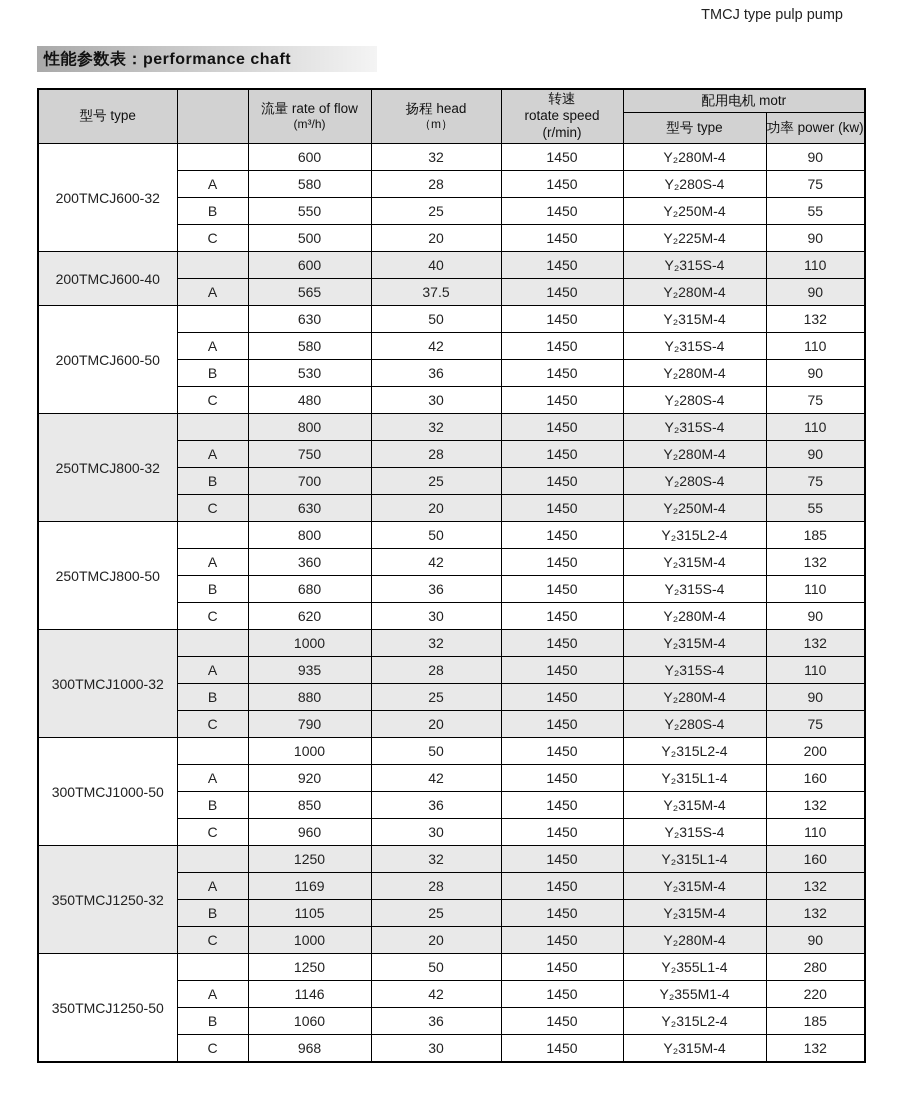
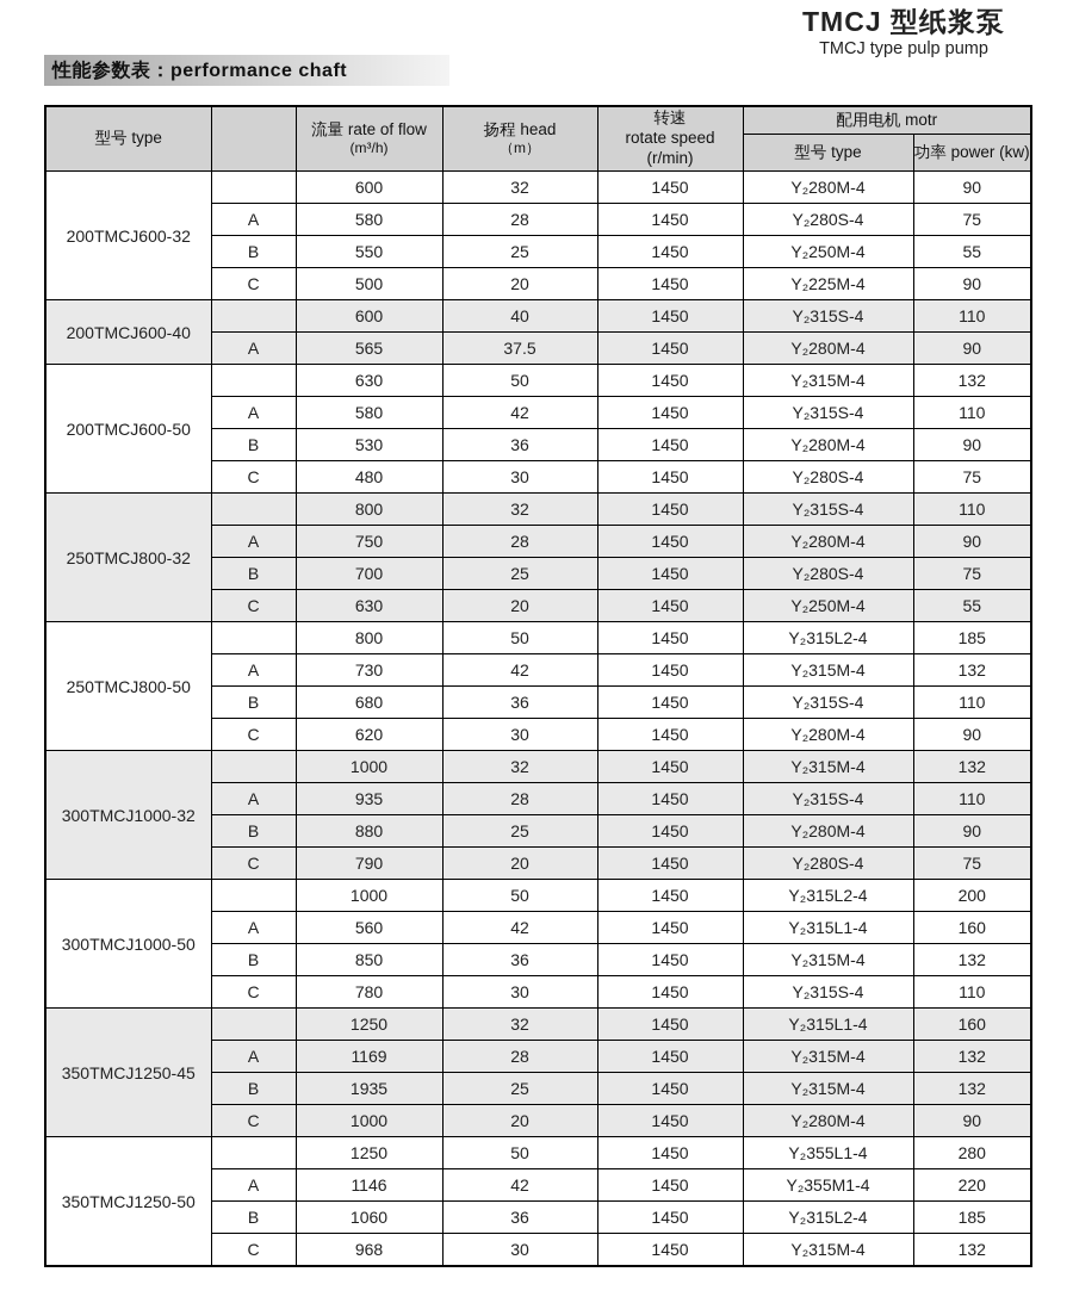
+ TMCJ 型纸浆泵
  TMCJ type pulp pump
  性能参数表：performance chaft
  型号 type		流量 rate of flow (m³/h)	扬程 head （m）	转速 rotate speed (r/min)	配用电机 motr
  型号 type	功率 power (kw)
  200TMCJ600-32		600	32	1450	Y₂280M-4	90
  A	580	28	1450	Y₂280S-4	75
  B	550	25	1450	Y₂250M-4	55
  C	500	20	1450	Y₂225M-4	90
  200TMCJ600-40		600	40	1450	Y₂315S-4	110
  A	565	37.5	1450	Y₂280M-4	90
  200TMCJ600-50		630	50	1450	Y₂315M-4	132
  A	580	42	1450	Y₂315S-4	110
  B	530	36	1450	Y₂280M-4	90
  C	480	30	1450	Y₂280S-4	75
  250TMCJ800-32		800	32	1450	Y₂315S-4	110
  A	750	28	1450	Y₂280M-4	90
  B	700	25	1450	Y₂280S-4	75
  C	630	20	1450	Y₂250M-4	55
  250TMCJ800-50		800	50	1450	Y₂315L2-4	185
- A	360	42	1450	Y₂315M-4	132
+ A	730	42	1450	Y₂315M-4	132
  B	680	36	1450	Y₂315S-4	110
  C	620	30	1450	Y₂280M-4	90
  300TMCJ1000-32		1000	32	1450	Y₂315M-4	132
  A	935	28	1450	Y₂315S-4	110
  B	880	25	1450	Y₂280M-4	90
  C	790	20	1450	Y₂280S-4	75
  300TMCJ1000-50		1000	50	1450	Y₂315L2-4	200
- A	920	42	1450	Y₂315L1-4	160
+ A	560	42	1450	Y₂315L1-4	160
  B	850	36	1450	Y₂315M-4	132
- C	960	30	1450	Y₂315S-4	110
+ C	780	30	1450	Y₂315S-4	110
- 350TMCJ1250-32		1250	32	1450	Y₂315L1-4	160
+ 350TMCJ1250-45		1250	32	1450	Y₂315L1-4	160
  A	1169	28	1450	Y₂315M-4	132
- B	1105	25	1450	Y₂315M-4	132
+ B	1935	25	1450	Y₂315M-4	132
  C	1000	20	1450	Y₂280M-4	90
  350TMCJ1250-50		1250	50	1450	Y₂355L1-4	280
  A	1146	42	1450	Y₂355M1-4	220
  B	1060	36	1450	Y₂315L2-4	185
  C	968	30	1450	Y₂315M-4	132
